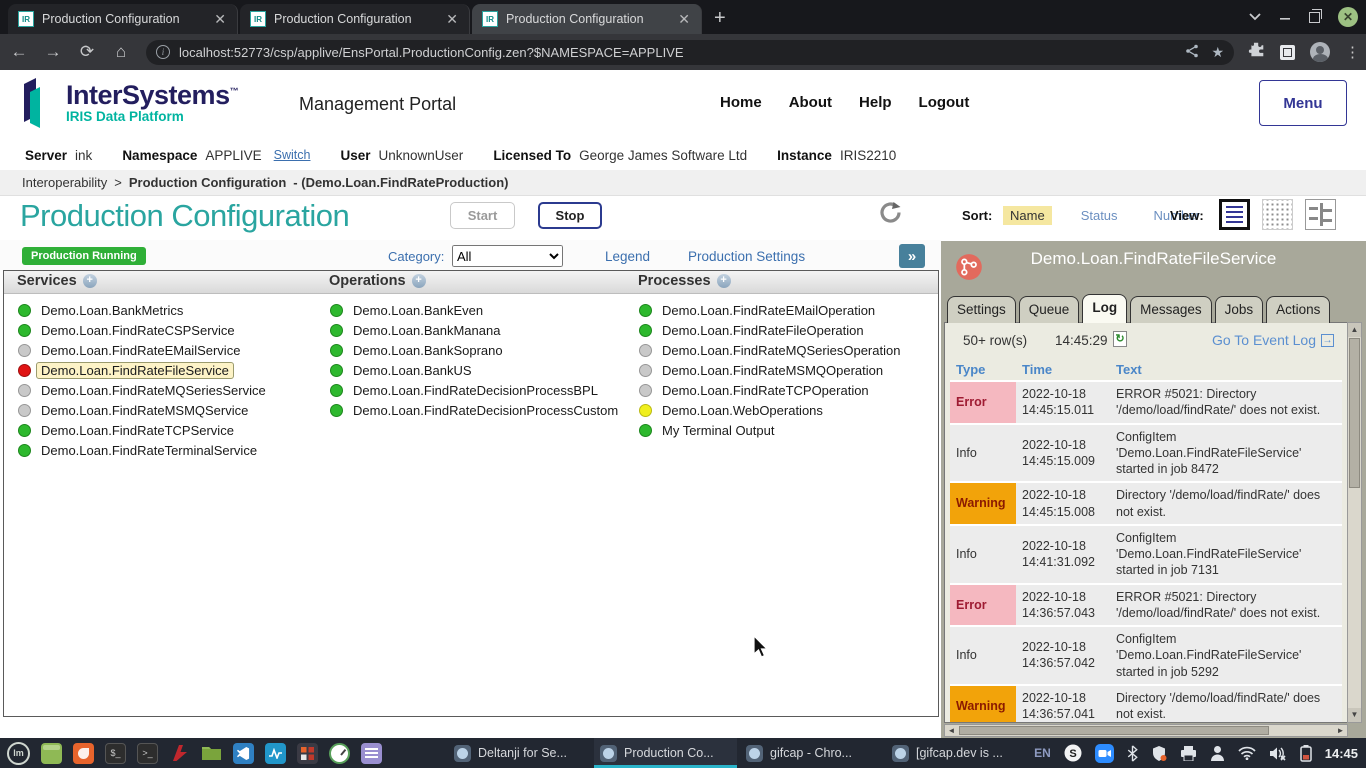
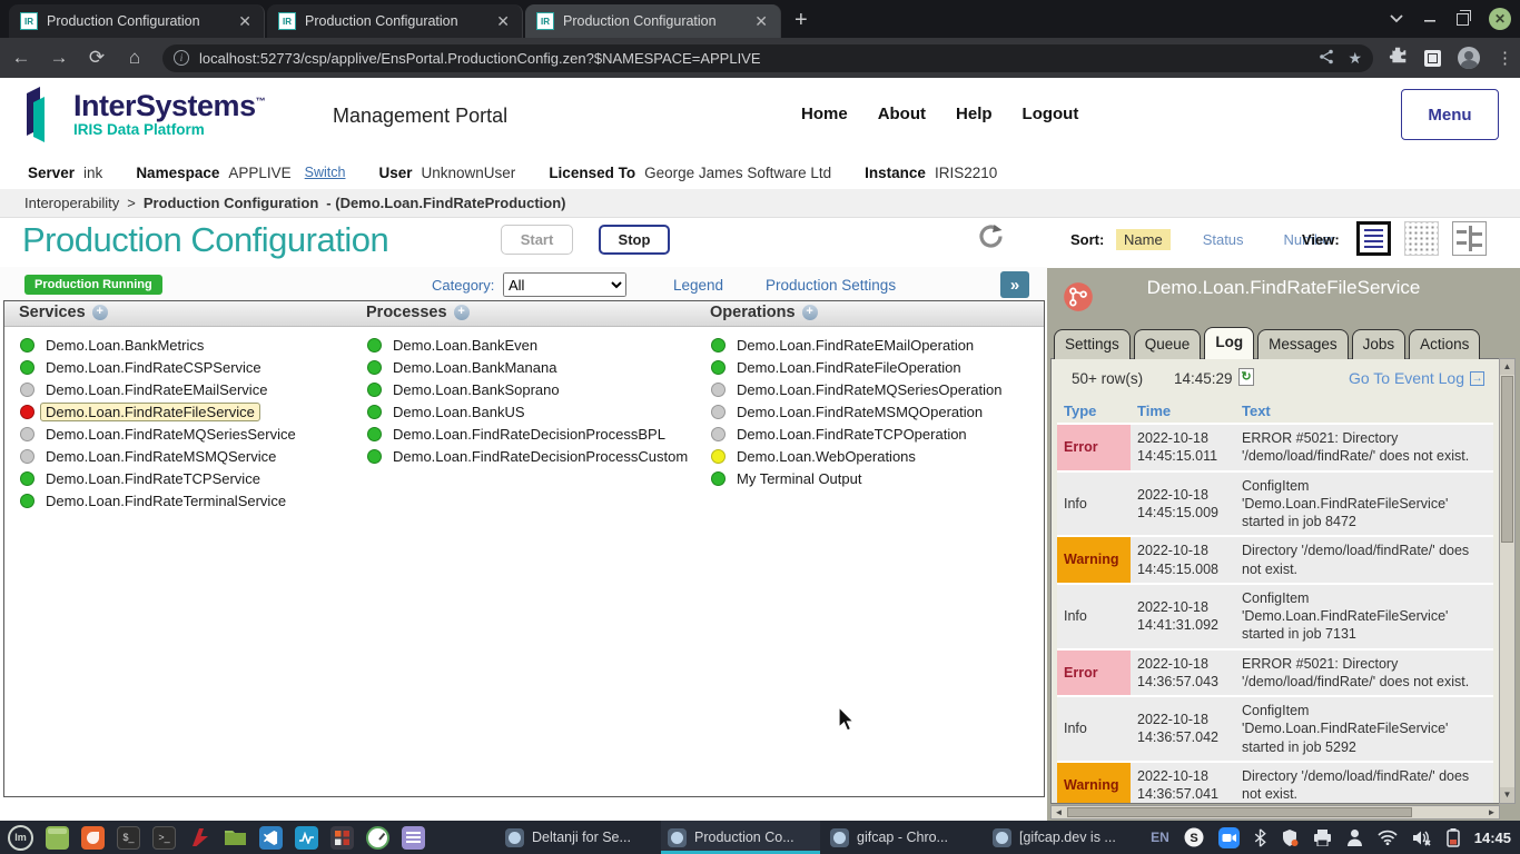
  IR
  Production Configuration
  ✕
  IR
  Production Configuration
  ✕
  IR
  Production Configuration
  ✕
  +
  ✕
  ←
  →
  ⟳
  ⌂
  i
  localhost:52773/csp/applive/EnsPortal.ProductionConfig.zen?$NAMESPACE=APPLIVE
  ★
  ⋮
  InterSystems™
  IRIS Data Platform
  Management Portal
  Home
  About
  Help
  Logout
  Menu
  Server
  ink
  Namespace
  APPLIVE
  Switch
  User
  UnknownUser
  Licensed To
  George James Software Ltd
  Instance
  IRIS2210
  Interoperability
  >
  Production Configuration
  - (Demo.Loan.FindRateProduction)
  Production Configuration
  Start
  Stop
  Sort:
  Name
  Status
  Number
  View:
  Production Running
  Category:
  All
  Legend
  Production Settings
  »
  Services
  +
- Operations
+ Processes
  +
- Processes
+ Operations
  +
  Demo.Loan.BankMetrics
  Demo.Loan.FindRateCSPService
  Demo.Loan.FindRateEMailService
  Demo.Loan.FindRateFileService
  Demo.Loan.FindRateMQSeriesService
  Demo.Loan.FindRateMSMQService
  Demo.Loan.FindRateTCPService
  Demo.Loan.FindRateTerminalService
  Demo.Loan.BankEven
  Demo.Loan.BankManana
  Demo.Loan.BankSoprano
  Demo.Loan.BankUS
  Demo.Loan.FindRateDecisionProcessBPL
  Demo.Loan.FindRateDecisionProcessCustom
  Demo.Loan.FindRateEMailOperation
  Demo.Loan.FindRateFileOperation
  Demo.Loan.FindRateMQSeriesOperation
  Demo.Loan.FindRateMSMQOperation
  Demo.Loan.FindRateTCPOperation
  Demo.Loan.WebOperations
  My Terminal Output
  Demo.Loan.FindRateFileService
  Settings
  Queue
  Log
  Messages
  Jobs
  Actions
  50+ row(s)
  14:45:29
  ↻
  Go To Event Log
  →
  Type	Time	Text
  Error	2022-10-1814:45:15.011	ERROR #5021: Directory '/demo/load/findRate/' does not exist.
  Info	2022-10-1814:45:15.009	ConfigItem 'Demo.Loan.FindRateFileService' started in job 8472
  Warning	2022-10-1814:45:15.008	Directory '/demo/load/findRate/' does not exist.
  Info	2022-10-1814:41:31.092	ConfigItem 'Demo.Loan.FindRateFileService' started in job 7131
  Error	2022-10-1814:36:57.043	ERROR #5021: Directory '/demo/load/findRate/' does not exist.
  Info	2022-10-1814:36:57.042	ConfigItem 'Demo.Loan.FindRateFileService' started in job 5292
  Warning	2022-10-1814:36:57.041	Directory '/demo/load/findRate/' does not exist.
  ▲
  ▼
  ◄
  ►
  lm
  $_
  >_
  Deltanji for Se...
  Production Co...
  gifcap - Chro...
  [gifcap.dev is ...
  EN
  S
  14:45
